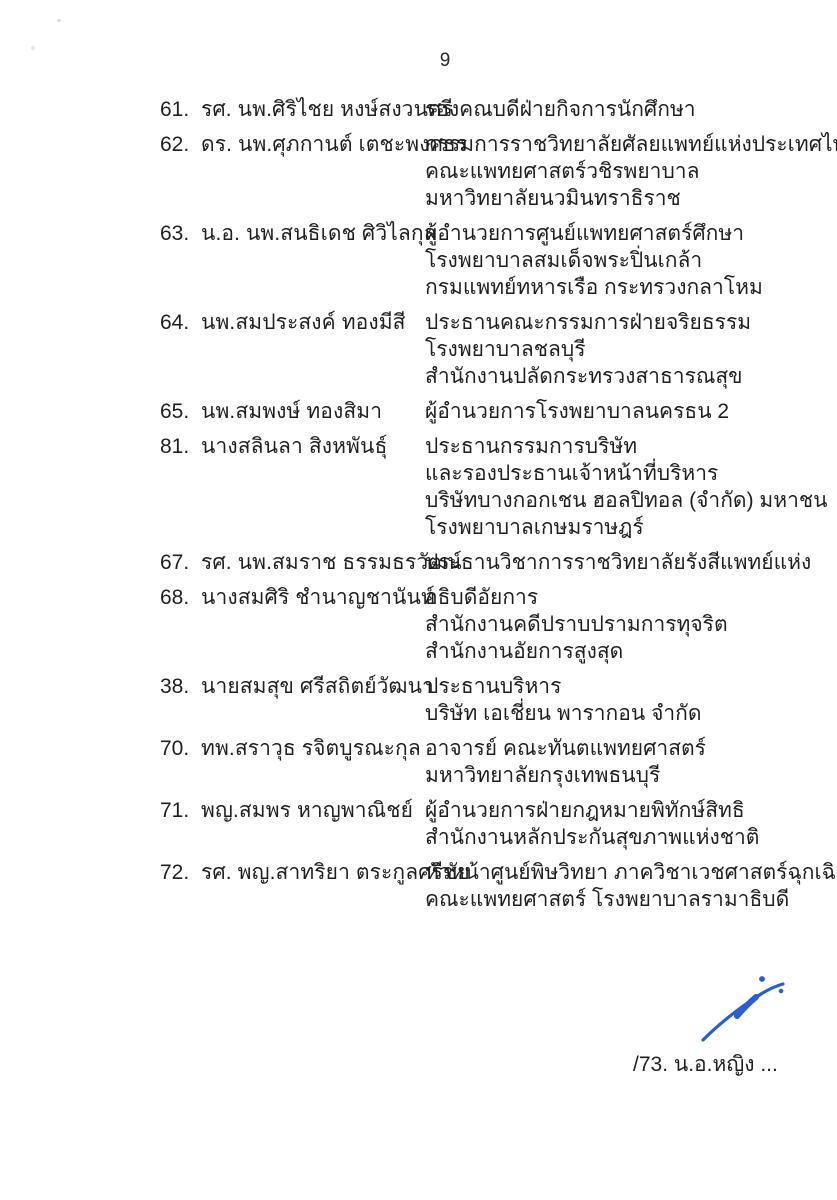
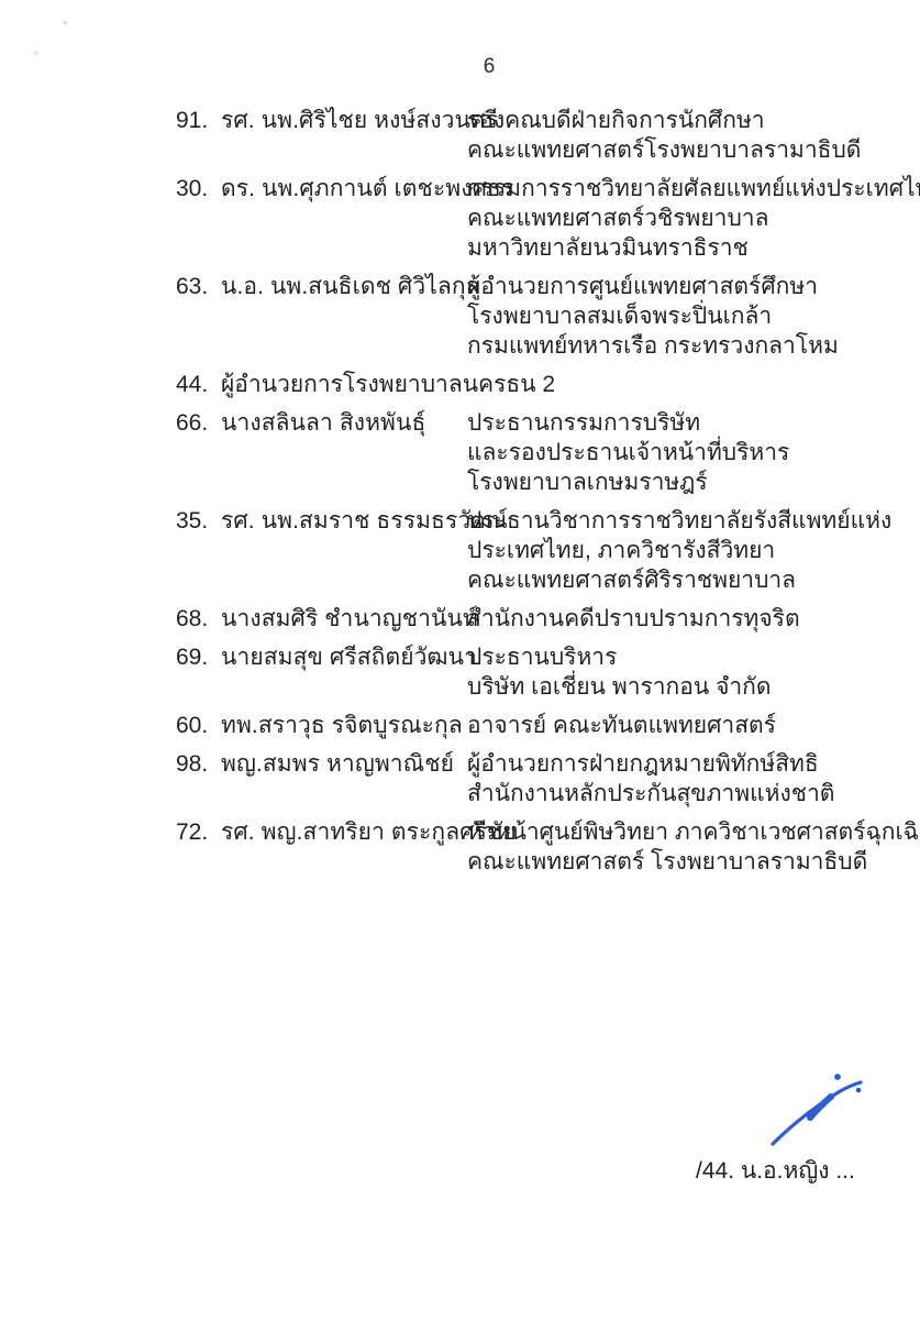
- 9
+ 6
- 61.
+ 91.
  รศ. นพ.ศิริไชย หงษ์สงวน
  รองคณบดีฝ่ายกิจการนักศึกษา
+ คณะแพทยศาสตร์โรงพยาบาลรามาธิบดี
- 62.
+ 30.
  ดร. นพ.ศุภกานต์ เตชะพง
  กรรมการราชวิทยาลัยศัลยแพทย์แห่งประเทศไ
  คณะแพทยศาสตร์วชิรพยาบาล
  มหาวิทยาลัยนวมินทราธิราช
  63.
  น.อ. นพ.สนธิเดช ศิวิไลกุ
  ผู้อำนวยการศูนย์แพทยศาสตร์ศึกษา
  โรงพยาบาลสมเด็จพระปิ่นเกล้า
  กรมแพทย์ทหารเรือ กระทรวงกลาโหม
- 64.
- นพ.สมประสงค์ ทองมีสี
- ประธานคณะกรรมการฝ่ายจริยธรรม
- โรงพยาบาลชลบุรี
- สำนักงานปลัดกระทรวงสาธารณสุข
- 65.
+ 44.
- นพ.สมพงษ์ ทองสิมา
  ผู้อำนวยการโรงพยาบาลนครธน 2
- 81.
+ 66.
  นางสลินลา สิงหพันธุ์
  ประธานกรรมการบริษัท
  และรองประธานเจ้าหน้าที่บริหาร
- บริษัทบางกอกเชน ฮอลปิทอล (จำกัด) มหาชน
  โรงพยาบาลเกษมราษฎร์
- 67.
+ 35.
  รศ. นพ.สมราช ธรรมธรวั
  ประธานวิชาการราชวิทยาลัยรังสีแพทย์แห่ง
+ ประเทศไทย, ภาควิชารังสีวิทยา
+ คณะแพทยศาสตร์ศิริราชพยาบาล
  68.
  นางสมศิริ ชำนาญชานัน
- อธิบดีอัยการ
  สำนักงานคดีปราบปรามการทุจริต
- สำนักงานอัยการสูงสุด
- 38.
+ 69.
  นายสมสุข ศรีสถิตย์วัฒน
  ประธานบริหาร
  บริษัท เอเชี่ยน พารากอน จำกัด
- 70.
+ 60.
  ทพ.สราวุธ รจิตบูรณะกุล
  อาจารย์ คณะทันตแพทยศาสตร์
- มหาวิทยาลัยกรุงเทพธนบุรี
- 71.
+ 98.
  พญ.สมพร หาญพาณิชย์
  ผู้อำนวยการฝ่ายกฎหมายพิทักษ์สิทธิ
  สำนักงานหลักประกันสุขภาพแห่งชาติ
  72.
  รศ. พญ.สาทริยา ตระกูลศ
  หัวหน้าศูนย์พิษวิทยา ภาควิชาเวชศาสตร์ฉุกเฉิ
  คณะแพทยศาสตร์ โรงพยาบาลรามาธิบดี
- /73. น.อ.หญิง ...
+ /44. น.อ.หญิง ...
